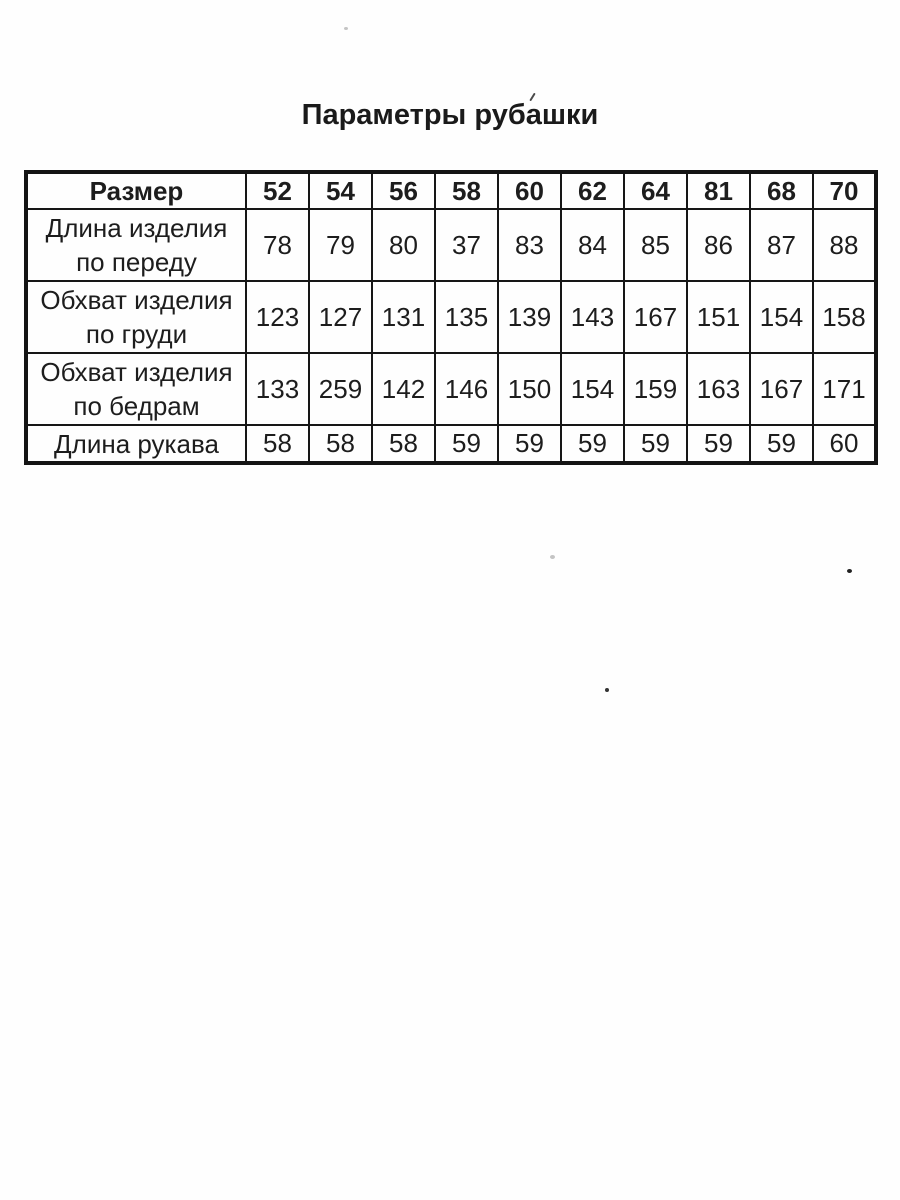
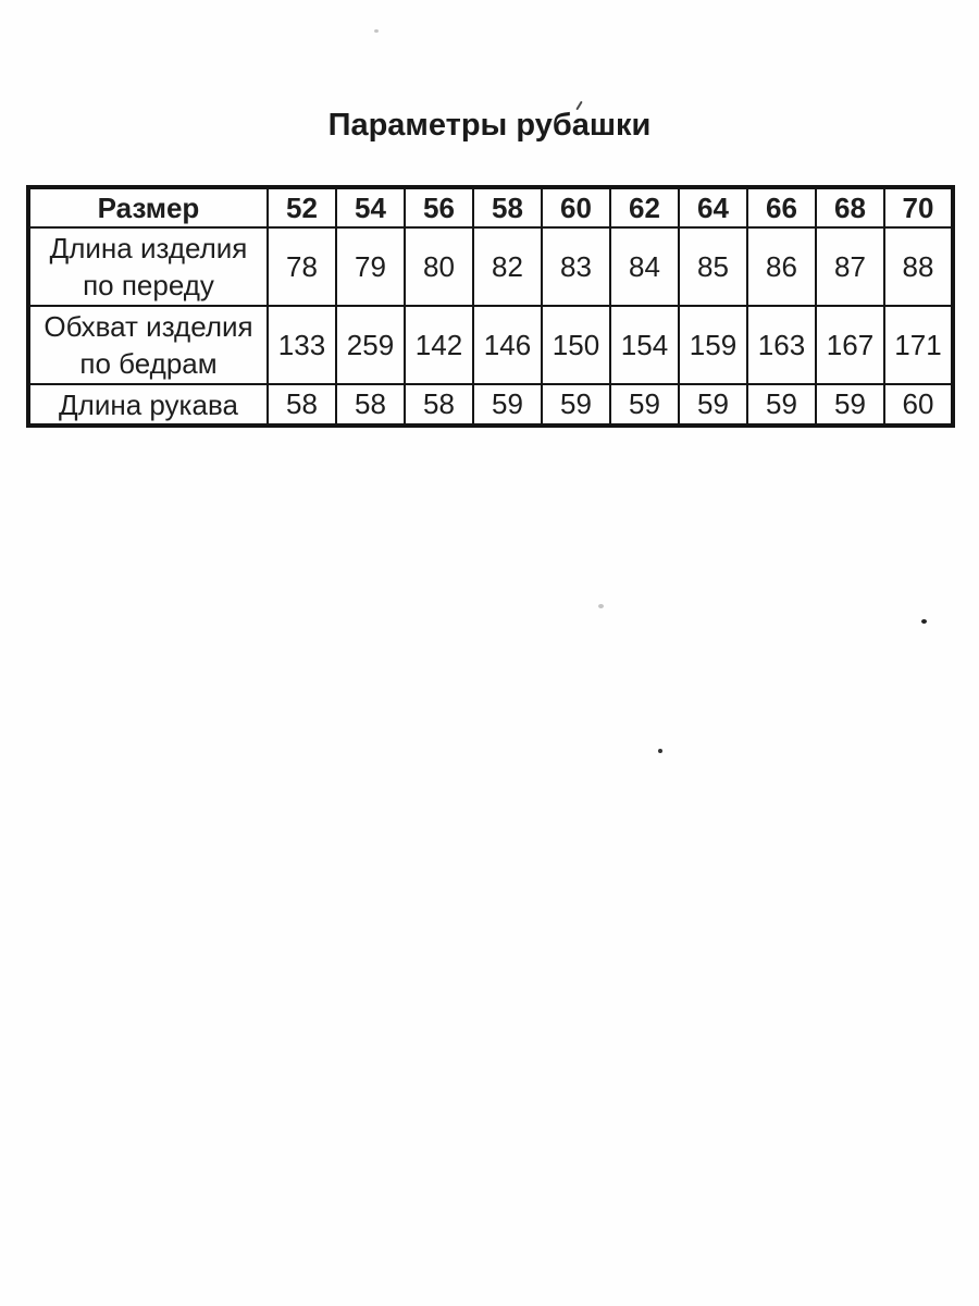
  Параметры рубашки
- Размер	52	54	56	58	60	62	64	81	68	70
+ Размер	52	54	56	58	60	62	64	66	68	70
- Длина изделияпо переду	78	79	80	37	83	84	85	86	87	88
+ Длина изделияпо переду	78	79	80	82	83	84	85	86	87	88
- Обхват изделияпо груди	123	127	131	135	139	143	167	151	154	158
  Обхват изделияпо бедрам	133	259	142	146	150	154	159	163	167	171
  Длина рукава	58	58	58	59	59	59	59	59	59	60
